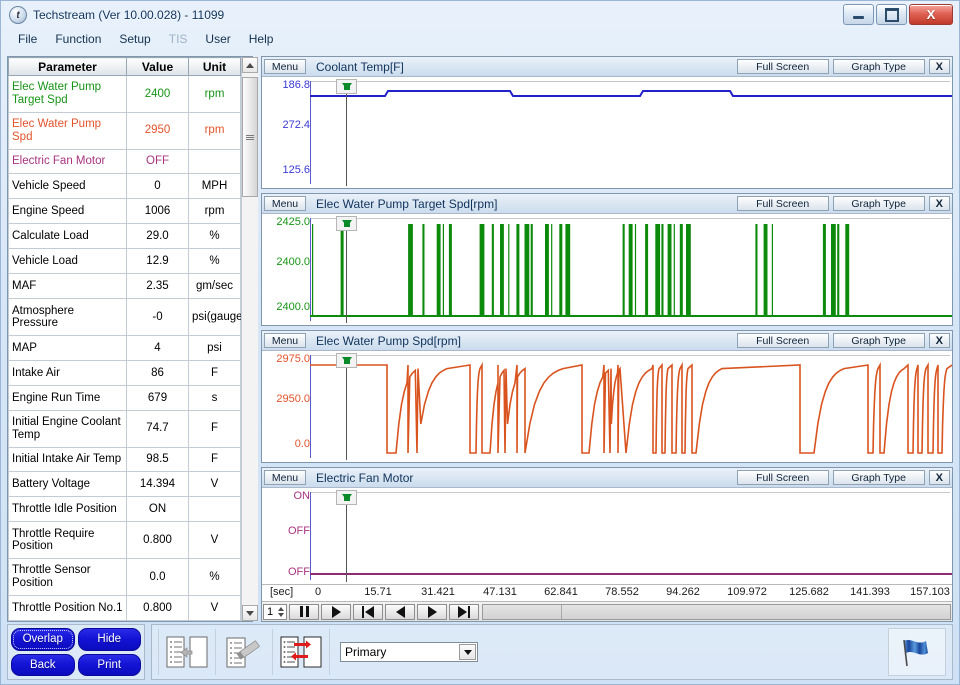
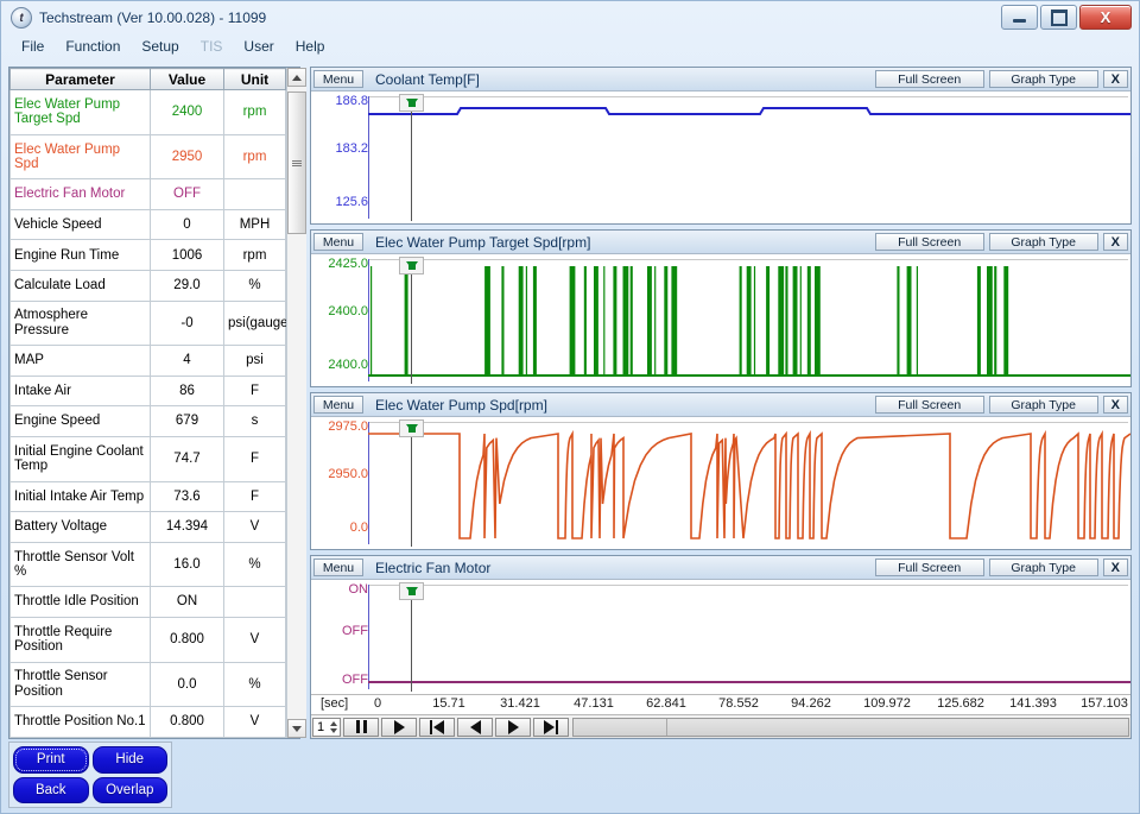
  t
  Techstream (Ver 10.00.028) - 11099
  X
  File
  Function
  Setup
  TIS
  User
  Help
  Parameter	Value	Unit
  Elec Water Pump Target Spd	2400	rpm
  Elec Water Pump Spd	2950	rpm
  Electric Fan Motor	OFF
  Vehicle Speed	0	MPH
- Engine Speed	1006	rpm
+ Engine Run Time	1006	rpm
  Calculate Load	29.0	%
- Vehicle Load	12.9	%
- MAF	2.35	gm/sec
  Atmosphere Pressure	-0	psi(gauge
  MAP	4	psi
  Intake Air	86	F
- Engine Run Time	679	s
+ Engine Speed	679	s
  Initial Engine Coolant Temp	74.7	F
- Initial Intake Air Temp	98.5	F
+ Initial Intake Air Temp	73.6	F
  Battery Voltage	14.394	V
+ Throttle Sensor Volt %	16.0	%
  Throttle Idle Position	ON
  Throttle Require Position	0.800	V
  Throttle Sensor Position	0.0	%
  Throttle Position No.1	0.800	V
  Menu
  Coolant Temp[F]
  Full Screen
  Graph Type
  X
  186.8
- 272.4
+ 183.2
  125.6
  Menu
  Elec Water Pump Target Spd[rpm]
  Full Screen
  Graph Type
  X
  2425.0
  2400.0
  2400.0
  Menu
  Elec Water Pump Spd[rpm]
  Full Screen
  Graph Type
  X
  2975.0
  2950.0
  0.0
  Menu
  Electric Fan Motor
  Full Screen
  Graph Type
  X
  ON
  OFF
  OFF
  [sec]
  0
  15.71
  31.421
  47.131
  62.841
  78.552
  94.262
  109.972
  125.682
  141.393
  157.103
  1
- Overlap
+ Print
  Hide
  Back
- Print
+ Overlap
- Primary
